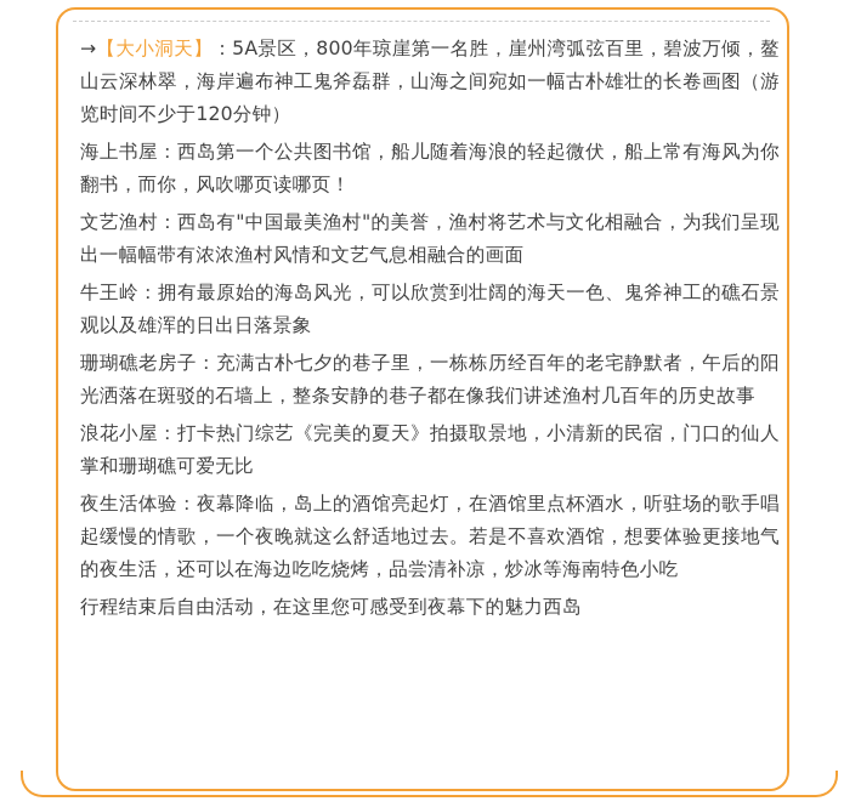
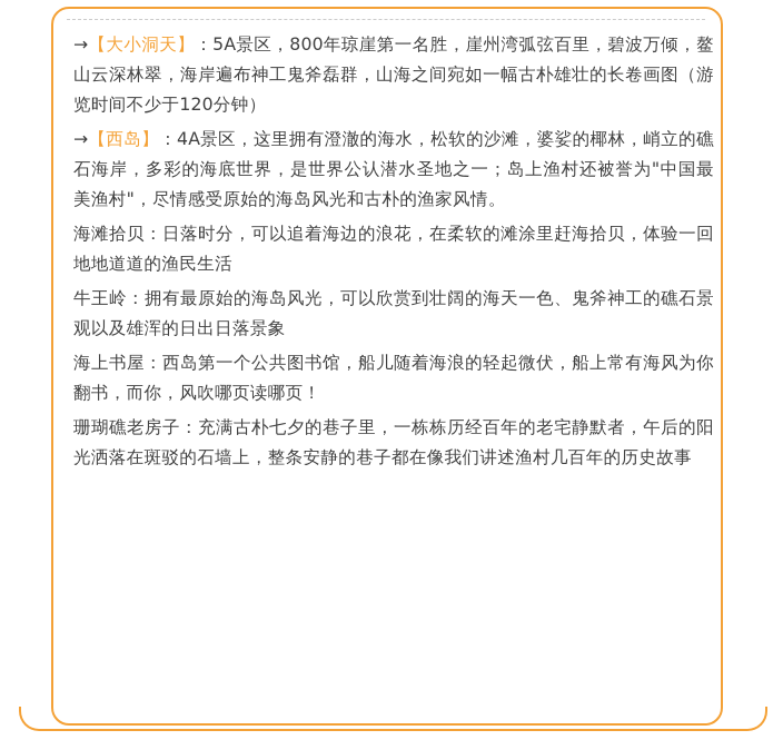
  →【大小洞天】：5A景区，800年琼崖第一名胜，崖州湾弧弦百里，碧波万倾，鳌山云深林翠，海岸遍布神工鬼斧磊群，山海之间宛如一幅古朴雄壮的长卷画图（游览时间不少于120分钟）
+ →【西岛】：4A景区，这里拥有澄澈的海水，松软的沙滩，婆娑的椰林，峭立的礁石海岸，多彩的海底世界，是世界公认潜水圣地之一；岛上渔村还被誉为"中国最美渔村"，尽情感受原始的海岛风光和古朴的渔家风情。
+ 海滩拾贝：日落时分，可以追着海边的浪花，在柔软的滩涂里赶海拾贝，体验一回地地道道的渔民生活
- 海上书屋：西岛第一个公共图书馆，船儿随着海浪的轻起微伏，船上常有海风为你翻书，而你，风吹哪页读哪页！
+ 牛王岭：拥有最原始的海岛风光，可以欣赏到壮阔的海天一色、鬼斧神工的礁石景观以及雄浑的日出日落景象
- 文艺渔村：西岛有"中国最美渔村"的美誉，渔村将艺术与文化相融合，为我们呈现出一幅幅带有浓浓渔村风情和文艺气息相融合的画面
- 牛王岭：拥有最原始的海岛风光，可以欣赏到壮阔的海天一色、鬼斧神工的礁石景观以及雄浑的日出日落景象
+ 海上书屋：西岛第一个公共图书馆，船儿随着海浪的轻起微伏，船上常有海风为你翻书，而你，风吹哪页读哪页！
  珊瑚礁老房子：充满古朴七夕的巷子里，一栋栋历经百年的老宅静默者，午后的阳光洒落在斑驳的石墙上，整条安静的巷子都在像我们讲述渔村几百年的历史故事
- 浪花小屋：打卡热门综艺《完美的夏天》拍摄取景地，小清新的民宿，门口的仙人掌和珊瑚礁可爱无比
- 夜生活体验：夜幕降临，岛上的酒馆亮起灯，在酒馆里点杯酒水，听驻场的歌手唱起缓慢的情歌，一个夜晚就这么舒适地过去。若是不喜欢酒馆，想要体验更接地气的夜生活，还可以在海边吃吃烧烤，品尝清补凉，炒冰等海南特色小吃
- 行程结束后自由活动，在这里您可感受到夜幕下的魅力西岛
